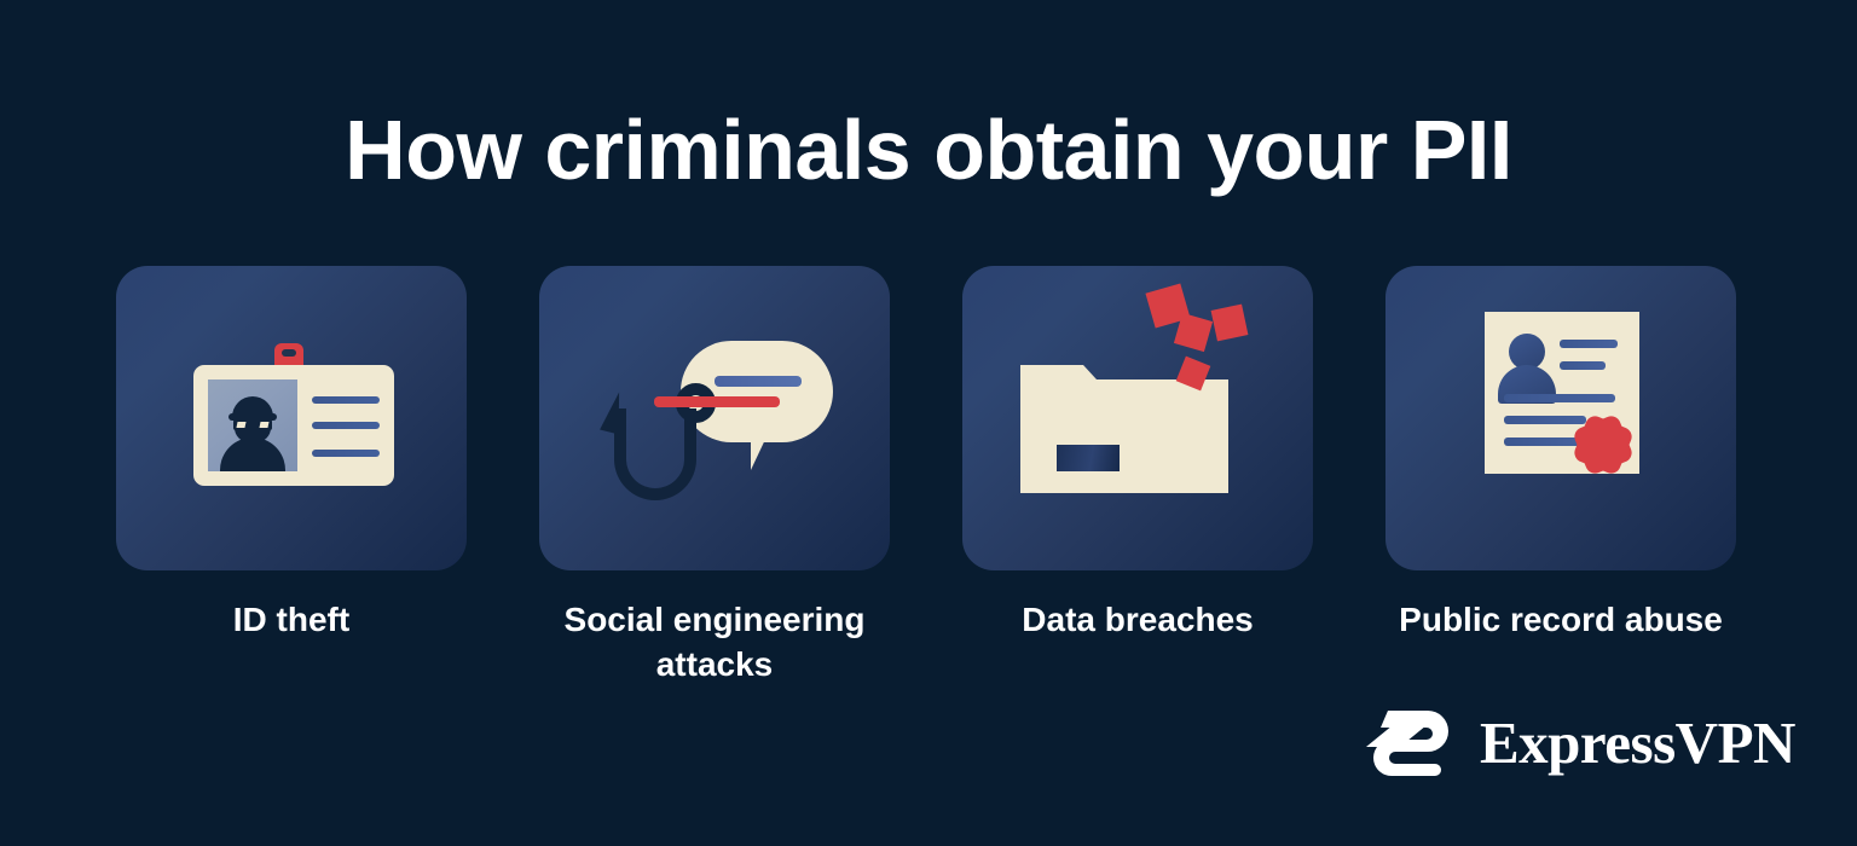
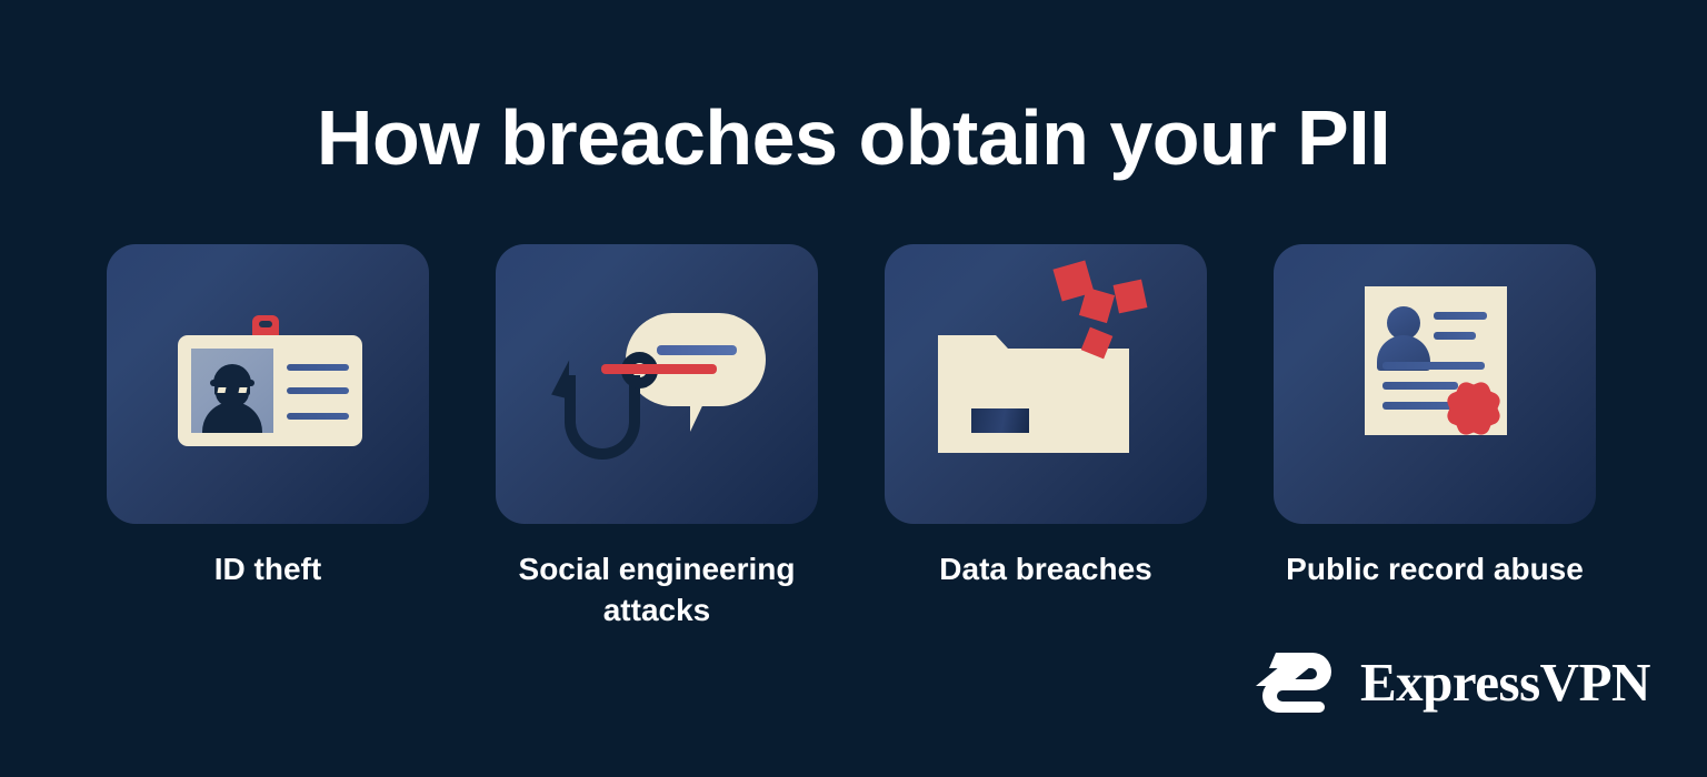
- How criminals obtain your PII
+ How breaches obtain your PII
  ID theft
  Social engineering attacks
  Data breaches
  Public record abuse
  ExpressVPN
